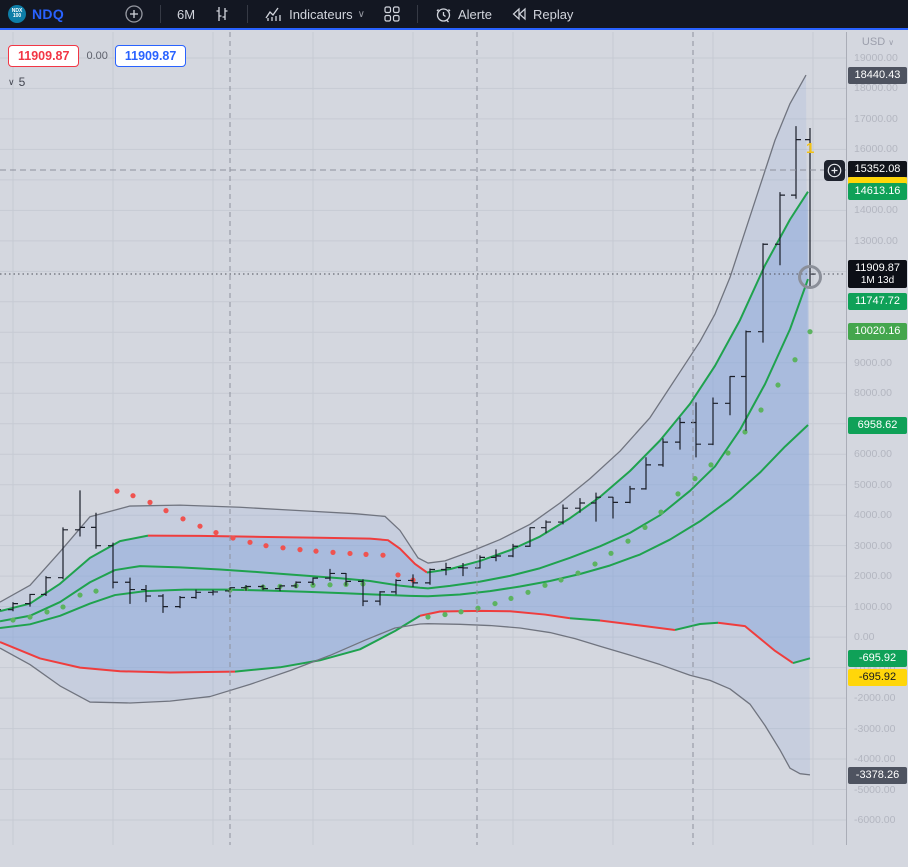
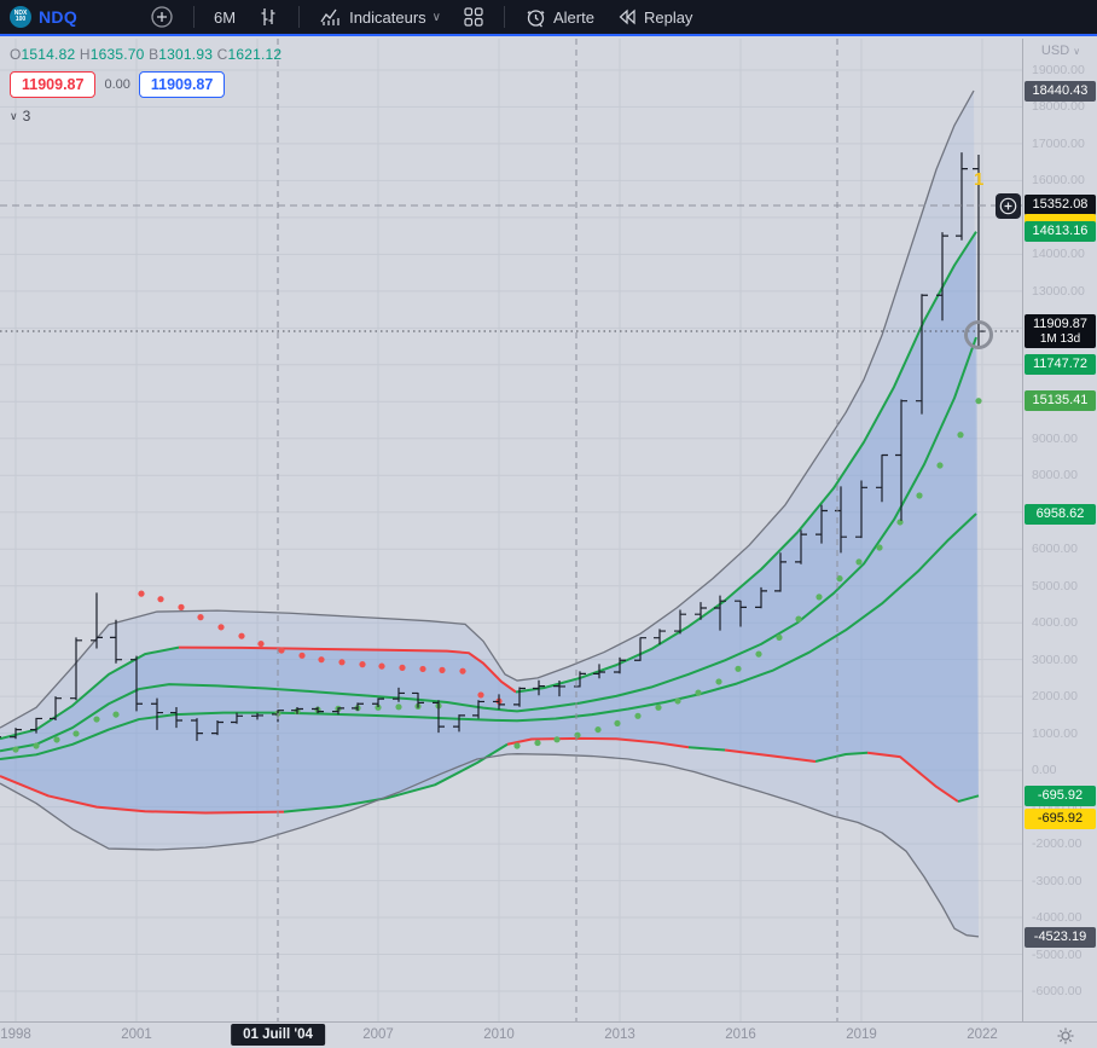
  NDQ
  6M
  Indicateurs
  ∨
  Alerte
  Replay
+ O1514.82 H1635.70 B1301.93 C1621.12
  11909.87
  0.00
  11909.87
  ∨
- 5
+ 3
  1
  USD ∨
  19000.00
  18000.00
  17000.00
  16000.00
  14000.00
  13000.00
  9000.00
  8000.00
  6000.00
  5000.00
  4000.00
  3000.00
  2000.00
  1000.00
  0.00
  -1000.00
  -2000.00
  -3000.00
  -4000.00
  -5000.00
  -6000.00
  18440.43
  15352.08
  14613.16
  11909.87
  1M 13d
  11747.72
- 10020.16
+ 15135.41
  6958.62
  -695.92
  -695.92
- -3378.26
+ -4523.19
+ 01 Juill '04
+ 1998
+ 2001
+ 2007
+ 2010
+ 2013
+ 2016
+ 2019
+ 2022
